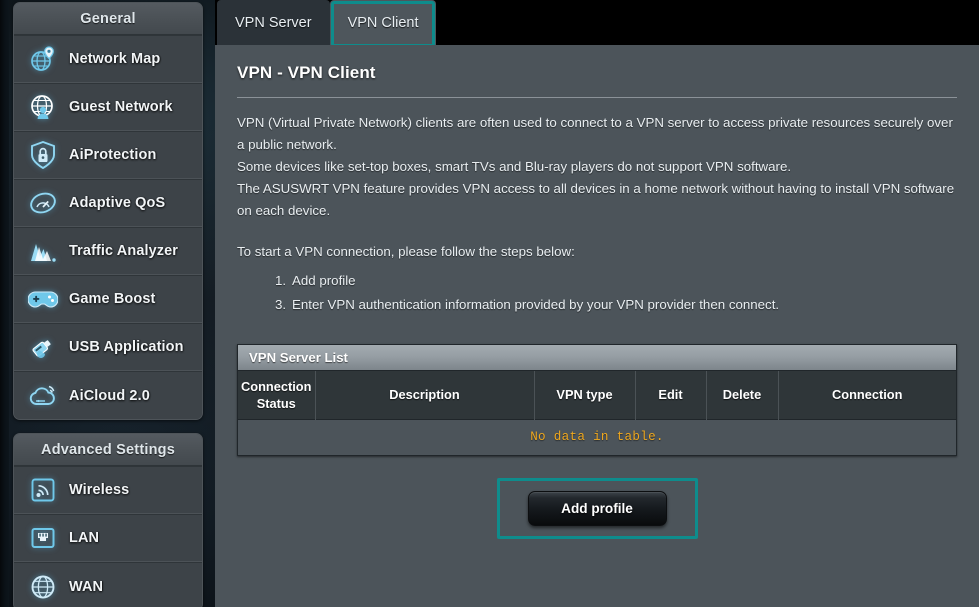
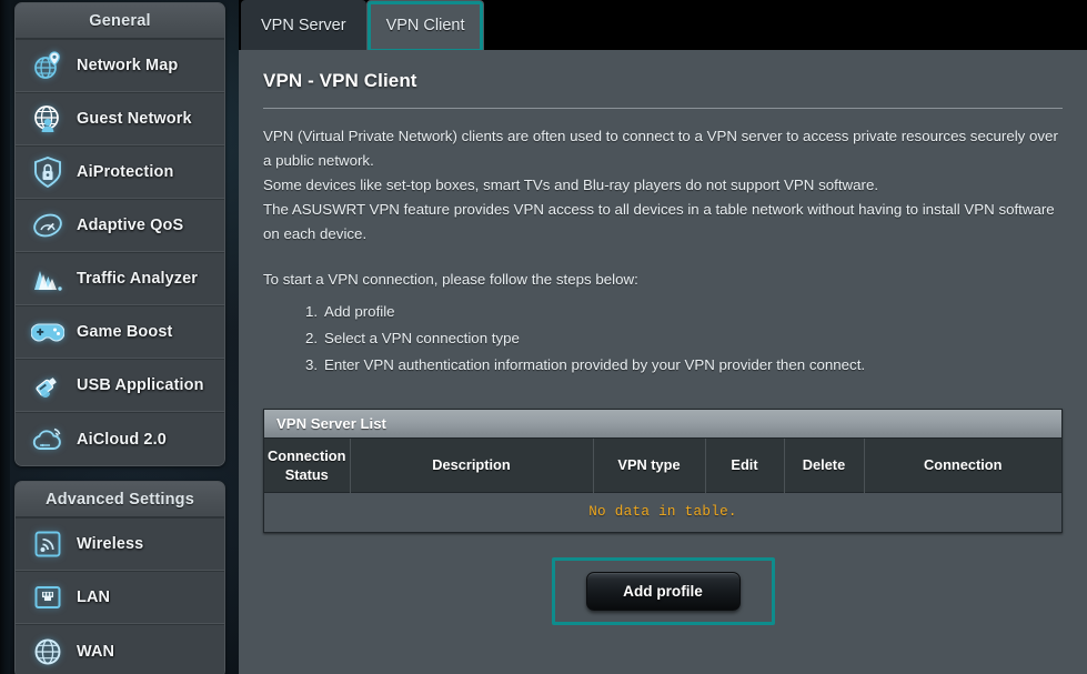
  General
  Network Map
  Guest Network
  AiProtection
  Adaptive QoS
  Traffic Analyzer
  Game Boost
  USB Application
  AiCloud 2.0
  Advanced Settings
  Wireless
  LAN
  WAN
  VPN Server
  VPN Client
  VPN - VPN Client
  VPN (Virtual Private Network) clients are often used to connect to a VPN server to access private resources securely over a public network.
  Some devices like set-top boxes, smart TVs and Blu-ray players do not support VPN software.
- The ASUSWRT VPN feature provides VPN access to all devices in a home network without having to install VPN software on each device.
+ The ASUSWRT VPN feature provides VPN access to all devices in a table network without having to install VPN software on each device.
  To start a VPN connection, please follow the steps below:
  1. Add profile
+ 2. Select a VPN connection type
  3. Enter VPN authentication information provided by your VPN provider then connect.
  VPN Server List
  Connection Status	Description	VPN type	Edit	Delete	Connection
  No data in table.
  Add profile
